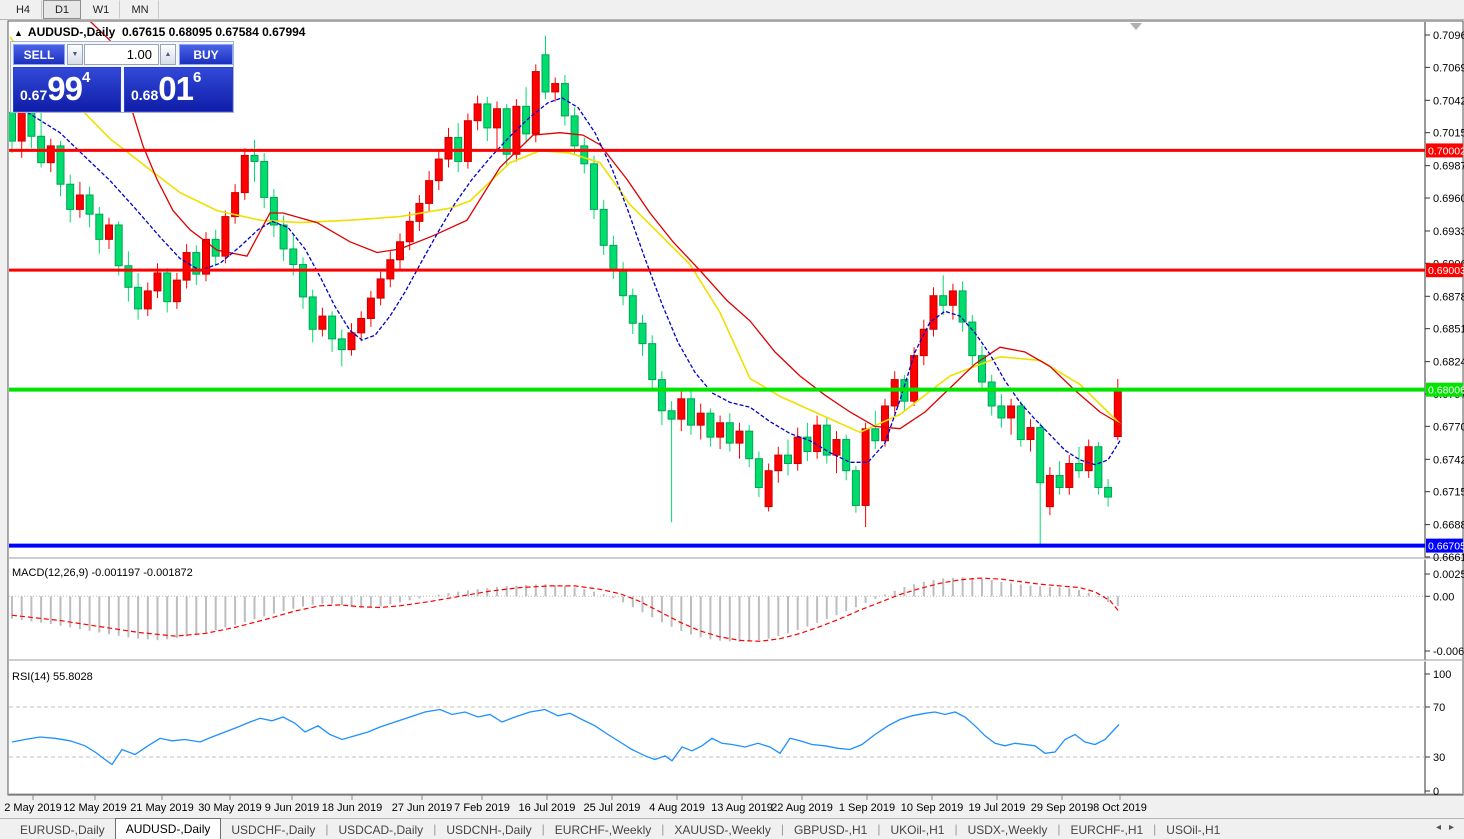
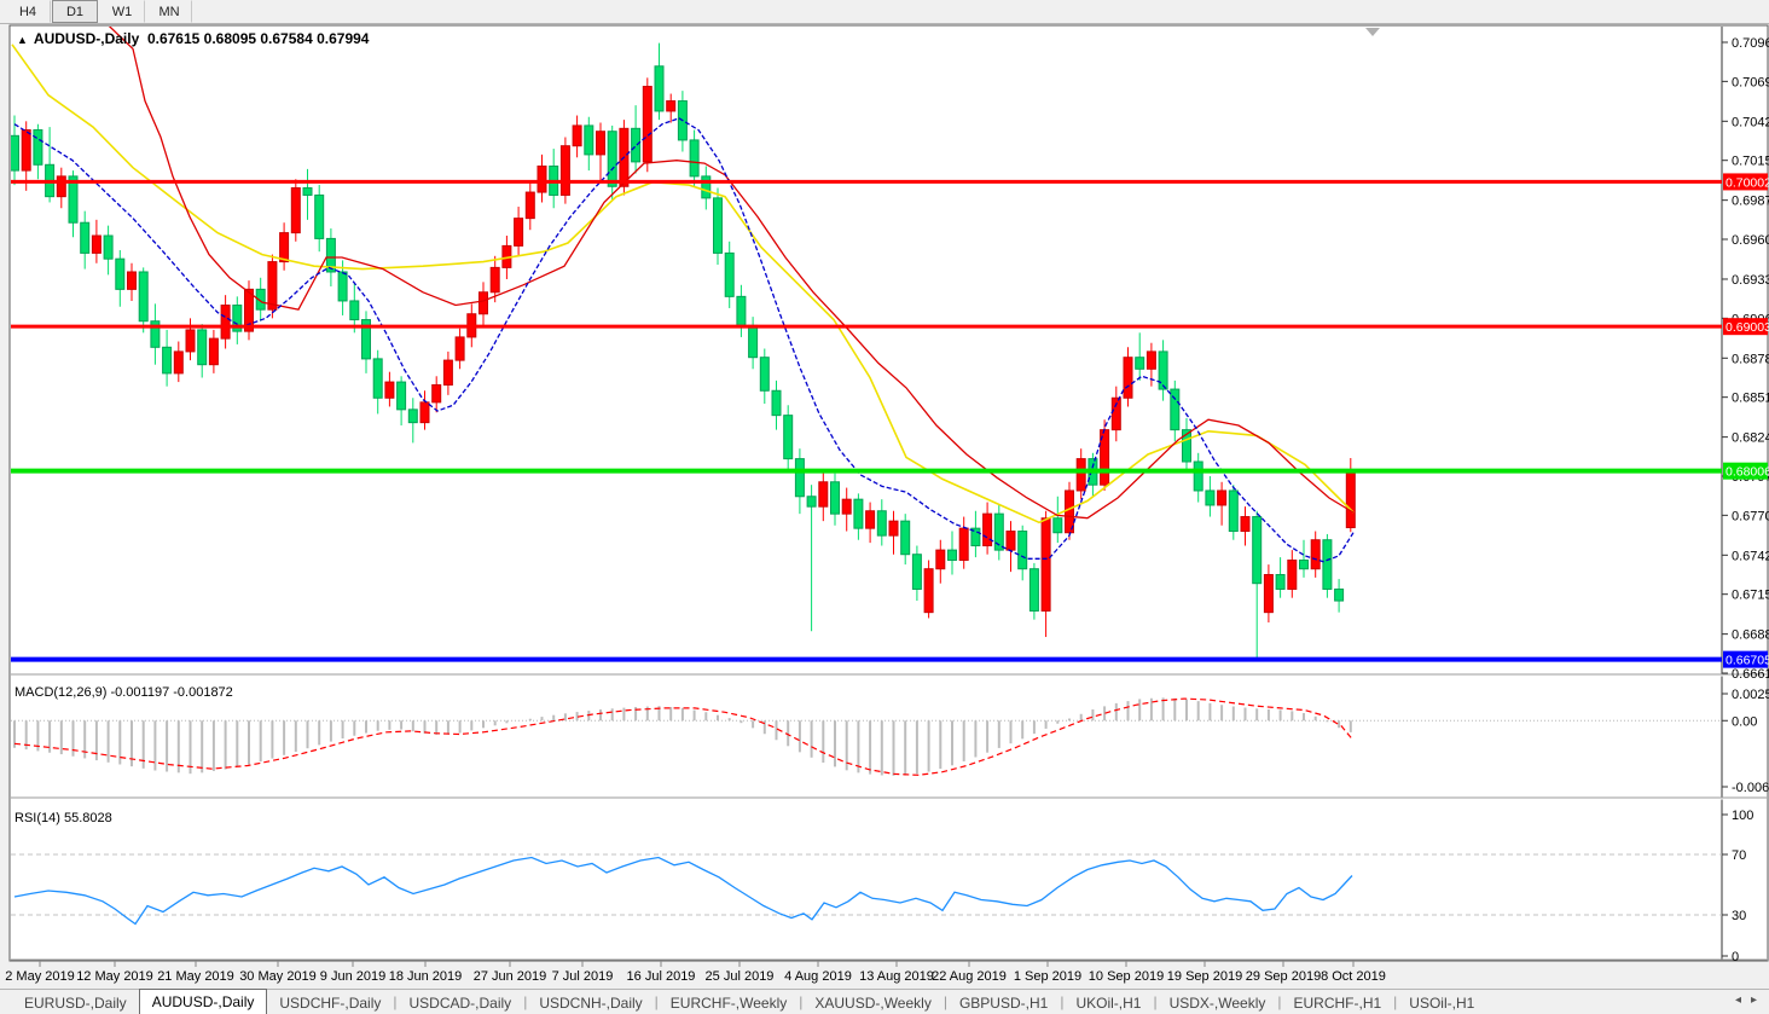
  H4
  D1
  W1
  MN
  0.709
  0.706
  0.704
  0.701
  0.698
  0.696
  0.693
  0.687
  0.685
  0.682
  0.677
  0.674
  0.671
  0.668
  0.666
  0.70002
  0.69003
  0.68006
  0.66705
  0.00
  100
  70
  30
  0
  2 May 2019
  12 May 2019
  21 May 2019
  30 May 2019
  9 Jun 2019
  18 Jun 2019
  27 Jun 2019
- 7 Feb 2019
+ 7 Jul 2019
  16 Jul 2019
  25 Jul 2019
  4 Aug 2019
  13 Aug 2019
  22 Aug 2019
  1 Sep 2019
  10 Sep 2019
- 19 Jul 2019
+ 19 Sep 2019
  29 Sep 2019
  8 Oct 2019
  ▲ AUDUSD-,Daily 0.67615 0.68095 0.67584 0.67994
- SELL
- 1.00
- BUY
- 0.67994
- 0.68016
  MACD(12,26,9) -0.001197 -0.001872
  RSI(14) 55.8028
  EURUSD-,Daily
  AUDUSD-,Daily
  USDCHF-,Daily
  |
  USDCAD-,Daily
  |
  USDCNH-,Daily
  |
  EURCHF-,Weekly
  |
  XAUUSD-,Weekly
  |
  GBPUSD-,H1
  |
  UKOil-,H1
  |
  USDX-,Weekly
  |
  EURCHF-,H1
  |
  USOil-,H1
  ◂ ▸
